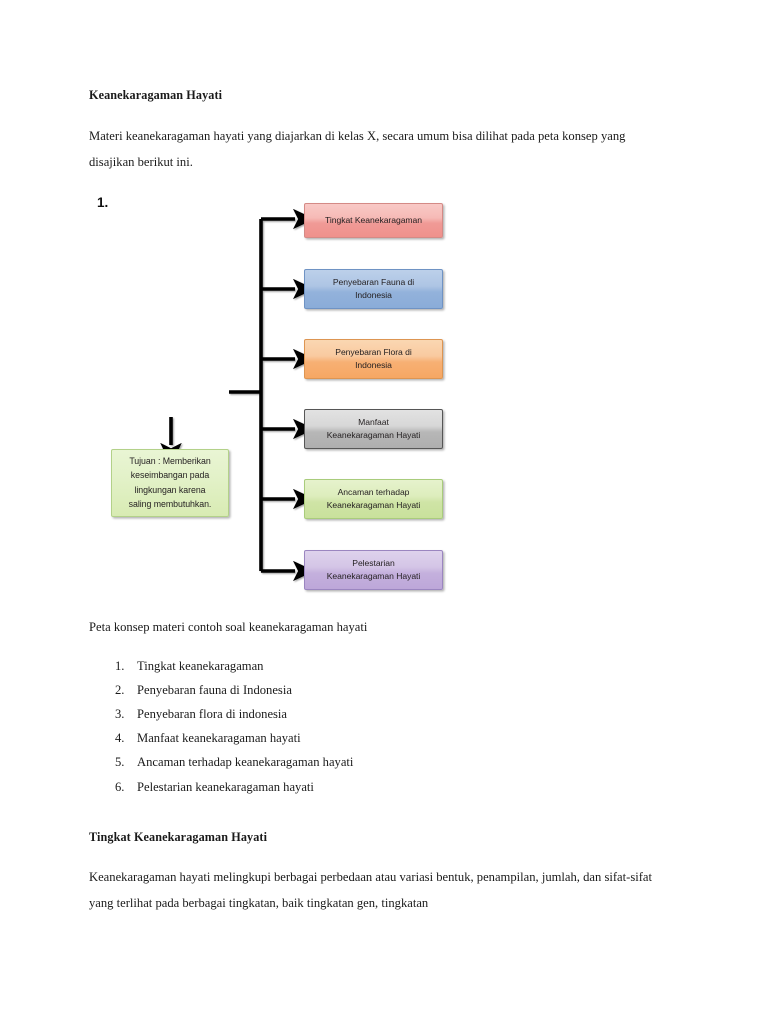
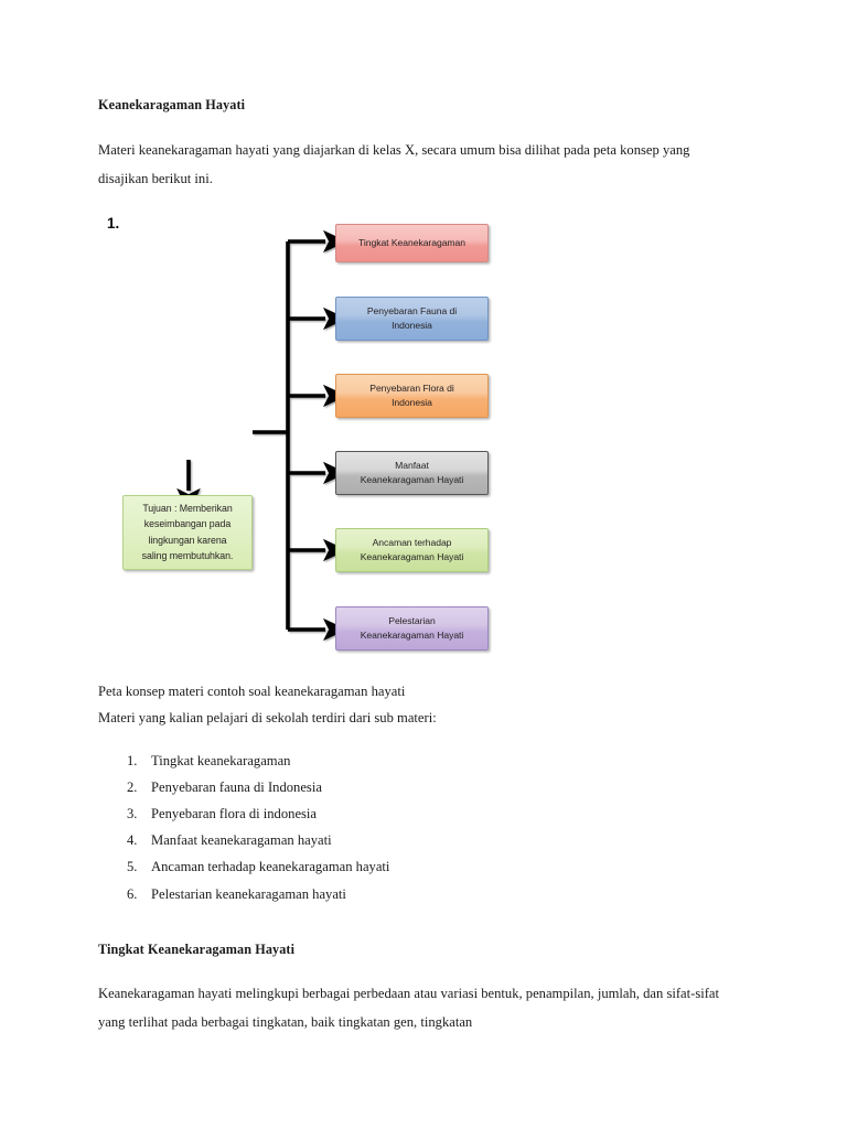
  Keanekaragaman Hayati
  Materi keanekaragaman hayati yang diajarkan di kelas X, secara umum bisa dilihat pada peta konsep yang disajikan berikut ini.
  1.
  Tujuan : Memberikan
  keseimbangan pada
  lingkungan karena
  saling membutuhkan.
  Tingkat Keanekaragaman
  Penyebaran Fauna di
  Indonesia
  Penyebaran Flora di
  Indonesia
  Manfaat
  Keanekaragaman Hayati
  Ancaman terhadap
  Keanekaragaman Hayati
  Pelestarian
  Keanekaragaman Hayati
  Peta konsep materi contoh soal keanekaragaman hayati
+ Materi yang kalian pelajari di sekolah terdiri dari sub materi:
  1.
  Tingkat keanekaragaman
  2.
  Penyebaran fauna di Indonesia
  3.
  Penyebaran flora di indonesia
  4.
  Manfaat keanekaragaman hayati
  5.
  Ancaman terhadap keanekaragaman hayati
  6.
  Pelestarian keanekaragaman hayati
  Tingkat Keanekaragaman Hayati
  Keanekaragaman hayati melingkupi berbagai perbedaan atau variasi bentuk, penampilan, jumlah, dan sifat-sifat yang terlihat pada berbagai tingkatan, baik tingkatan gen, tingkatan
